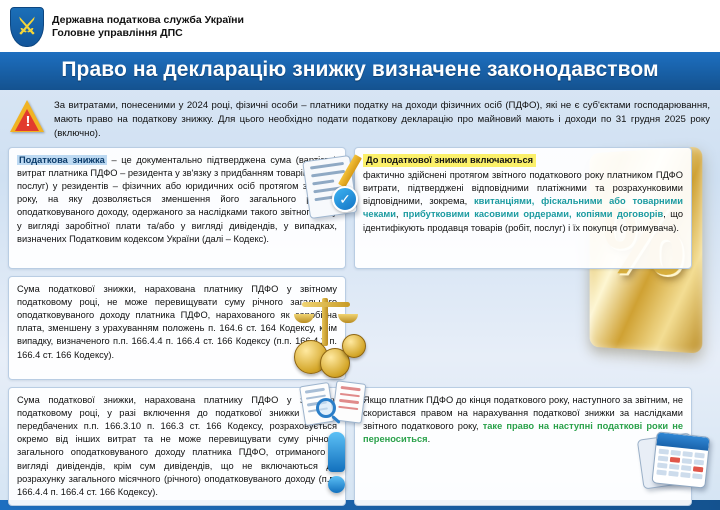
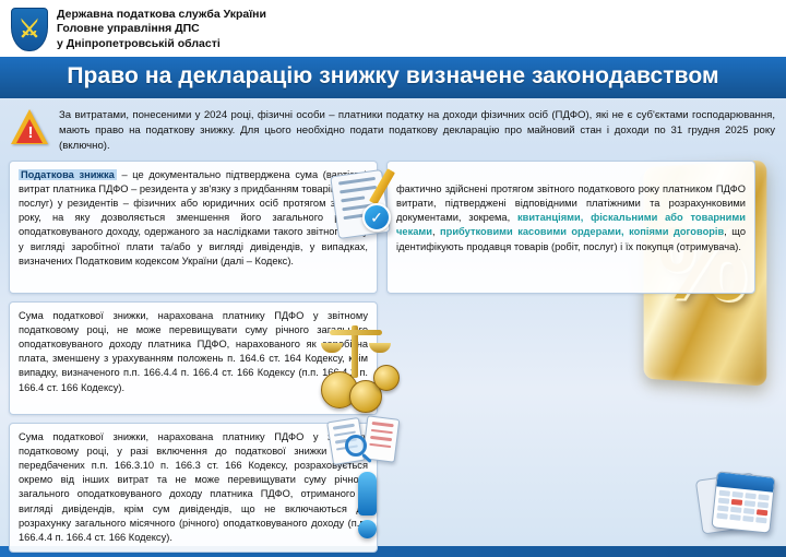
  ⚔
  Державна податкова служба України
  Головне управління ДПС
+ у Дніпропетровській області
  Право на декларацію знижку визначене законодавством
  !
- За витратами, понесеними у 2024 році, фізичні особи – платники податку на доходи фізичних осіб (ПДФО), які не є суб'єктами господарювання, мають право на податкову знижку. Для цього необхідно подати податкову декларацію про майновий мають і доходи по 31 грудня 2025 року (включно).
+ За витратами, понесеними у 2024 році, фізичні особи – платники податку на доходи фізичних осіб (ПДФО), які не є суб'єктами господарювання, мають право на податкову знижку. Для цього необхідно подати податкову декларацію про майновий стан і доходи по 31 грудня 2025 року (включно).
  Податкова знижка – це документально підтверджена сума (ва витрат платника ПДФО – резидента у зв'язку з придбанням товарі послуг) у резидентів – фізичних або юридичних осіб протягом року, на яку дозволяється зменшення його загального оподатковуваного доходу, одержаного за наслідками такого звітног у вигляді заробітної плати та/або у вигляді дивідендів, у випадках, визначених Податковим кодексом України (далі – Кодекс).
- До податкової знижки включаються
- фактично здійснені протягом звітного податкового року платником ПДФО витрати, підтверджені відповідними платіжними та розрахунковими відповідними, зокрема, квитанціями, фіскальними або товарними чеками, прибутковими касовими ордерами, копіями договорів, що ідентифікують продавця товарів (робіт, послуг) і їх покупця (отримувача).
+ фактично здійснені протягом звітного податкового року платником ПДФО витрати, підтверджені відповідними платіжними та розрахунковими документами, зокрема, квитанціями, фіскальними або товарними чеками, прибутковими касовими ордерами, копіями договорів, що ідентифікують продавця товарів (робіт, послуг) і їх покупця (отримувача).
  Сума податкової знижки, нарахована платнику ПДФО у звітному податковому році, не може перевищувати суму річного заг оподатковуваного доходу платника ПДФО, нарахованого якбна плата, зменшену з урахуванням положень п. 164.6 ст. 164 Кодексу,ім випадку, визначеного п.п. 166.4.4 п. 166.4 ст. 166 Кодексу (п.п. 1 п. 166.4 ст. 166 Кодексу).
  Сума податкової знижки, нарахована платнику ПДФО у податковому році, у разі включення до податкової знижки передбачених п.п. 166.3.10 п. 166.3 ст. 166 Кодексу, розраховується окремо від інших витрат та не може перевищувати суму річно загального оподатковуваного доходу платника ПДФО, отриманого вигляді дивідендів, крім сум дивідендів, що не включаються розрахунку загального місячного (річного) оподатковуваного доходу (п. 166.4.4 п. 166.4 ст. 166 Кодексу).
- Якщо платник ПДФО до кінця податкового року, наступного за звітним, не скористався правом на нарахування податкової знижки за наслідками звітного податкового року, таке право на наступні податкові роки не переноситься.
  ✓
